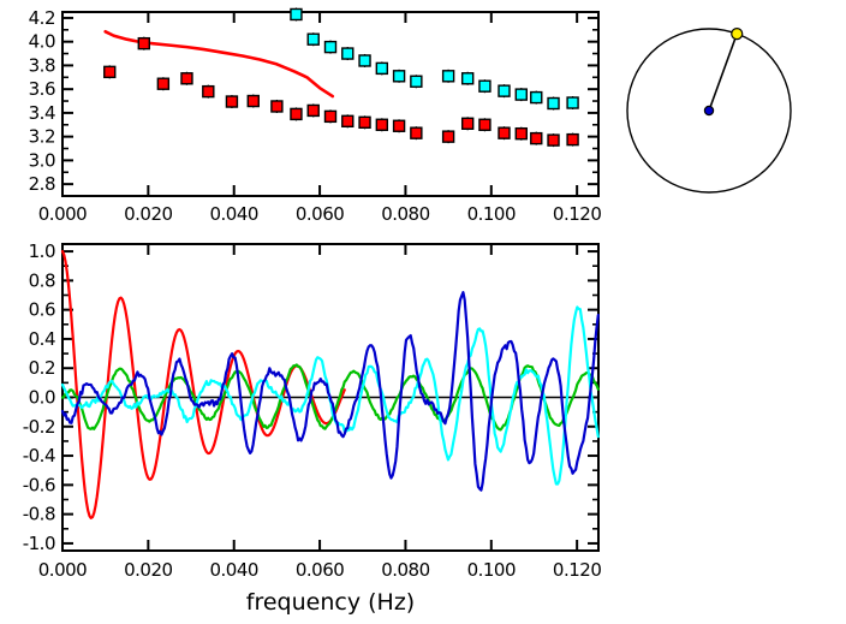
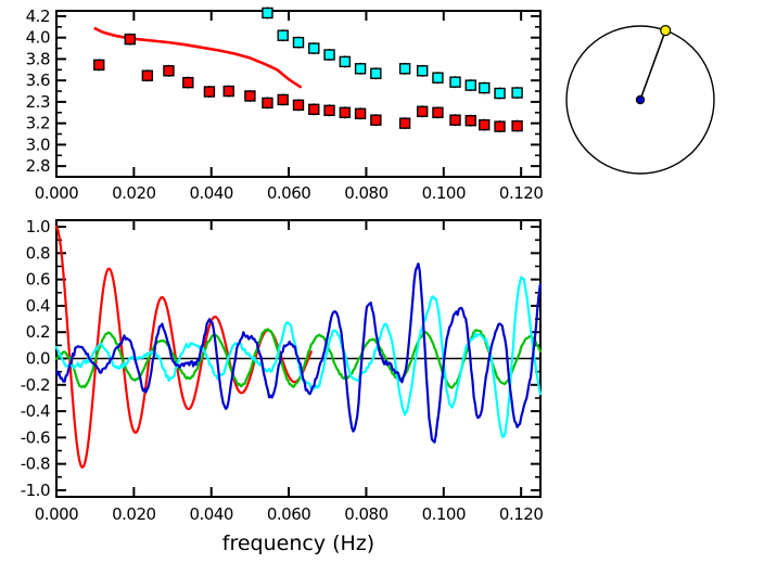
  2.8
  3.0
  3.2
- 3.4
+ 2.3
  3.6
  3.8
  4.0
  4.2
  0.000
  0.020
  0.040
  0.060
  0.080
  0.100
  0.120
  -1.0
  -0.8
  -0.6
  -0.4
  -0.2
  0.0
  0.2
  0.4
  0.6
  0.8
  1.0
  0.000
  0.020
  0.040
  0.060
  0.080
  0.100
  0.120
  frequency (Hz)
